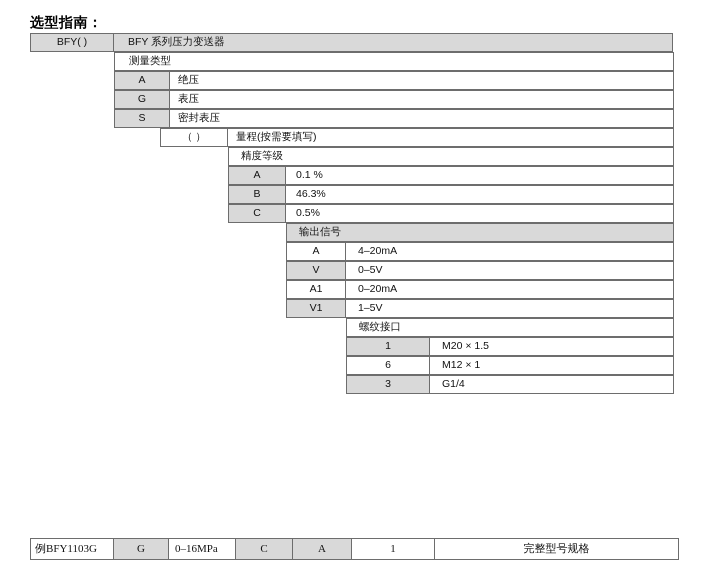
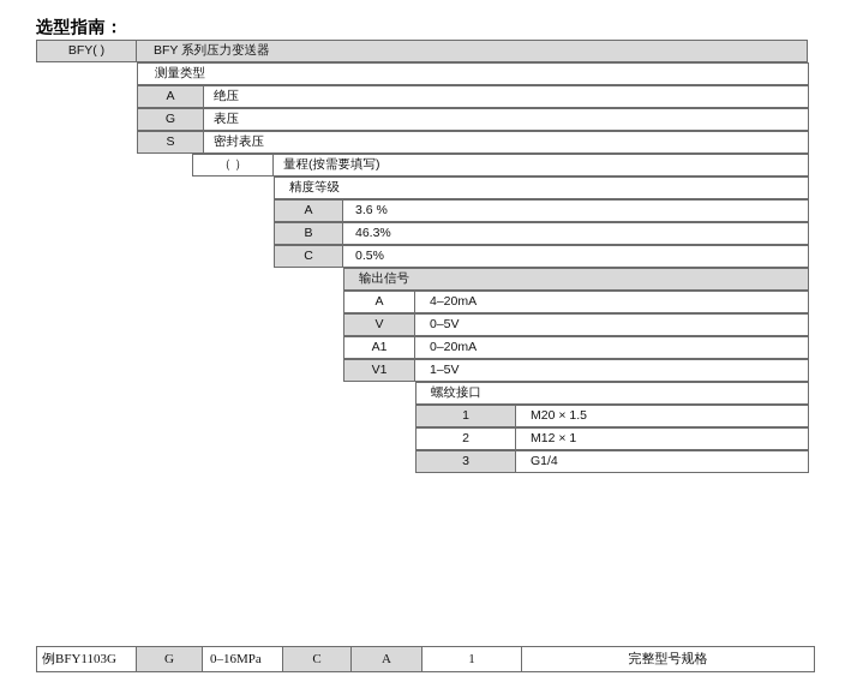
  选型指南：
  BFY( )
  BFY 系列压力变送器
  测量类型
  A
  绝压
  G
  表压
  S
  密封表压
  （ ）
  量程(按需要填写)
  精度等级
  A
- 0.1 %
+ 3.6 %
  B
  46.3%
  C
  0.5%
  输出信号
  A
  4–20mA
  V
  0–5V
  A1
  0–20mA
  V1
  1–5V
  螺纹接口
  1
  M20 × 1.5
- 6
+ 2
  M12 × 1
  3
  G1/4
  例BFY1103G
  G
  0–16MPa
  C
  A
  1
  完整型号规格
